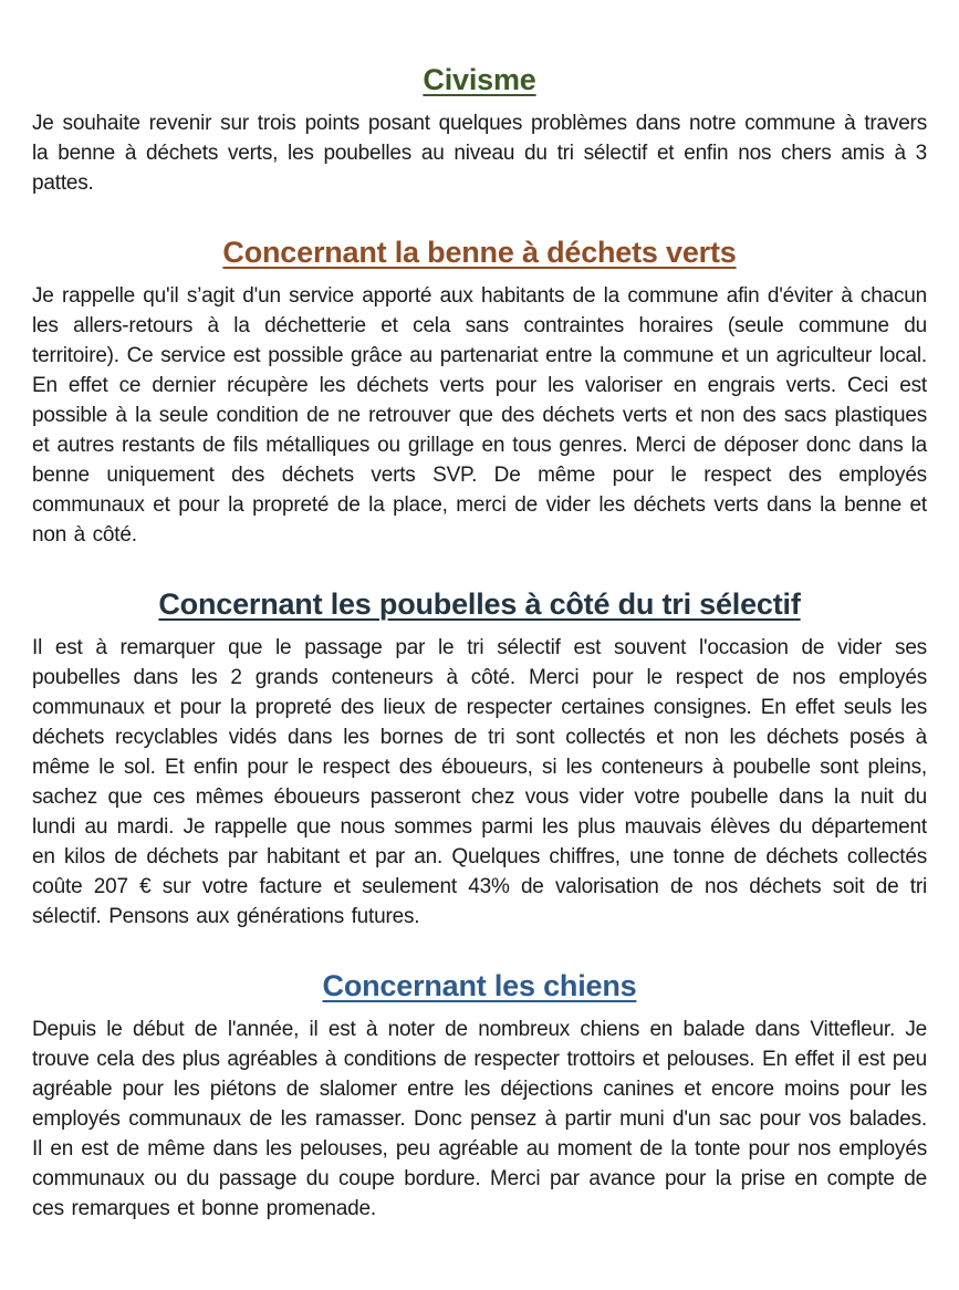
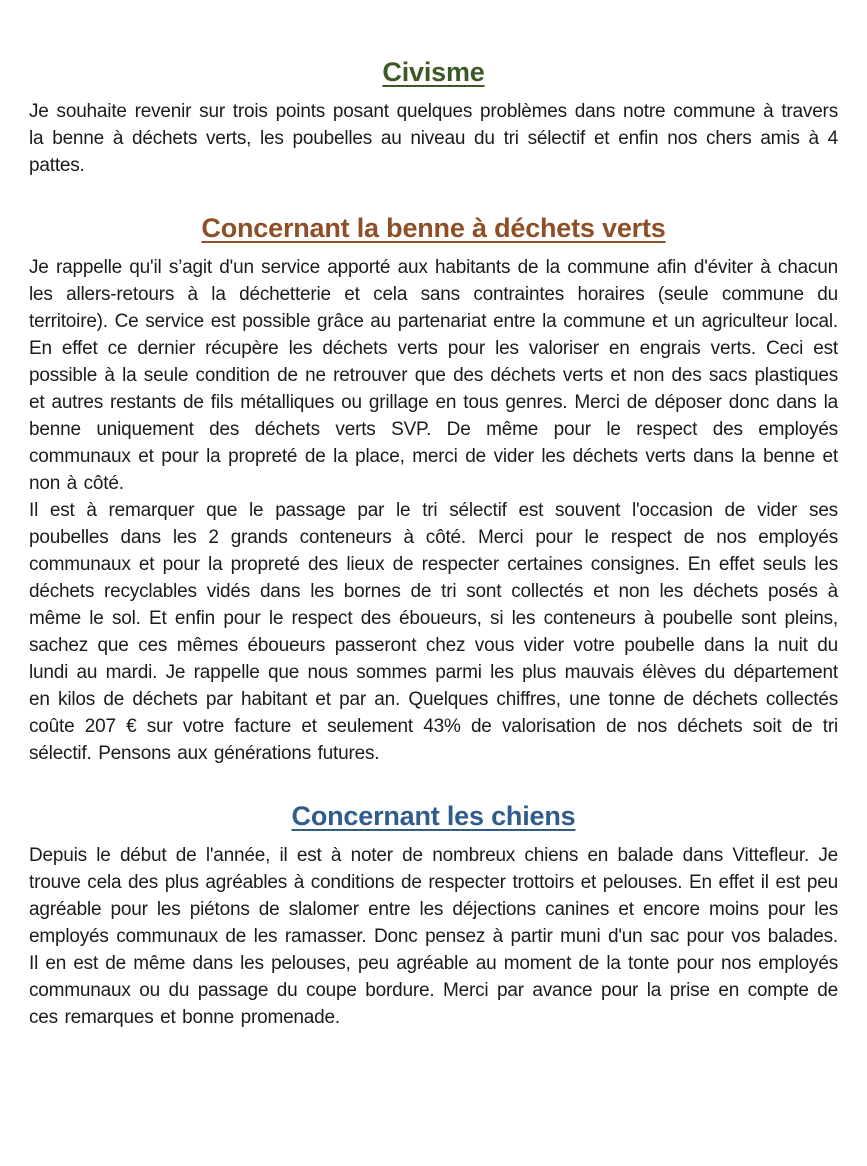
  Civisme
- Je souhaite revenir sur trois points posant quelques problèmes dans notre commune à travers la benne à déchets verts, les poubelles au niveau du tri sélectif et enfin nos chers amis à 3 pattes.
+ Je souhaite revenir sur trois points posant quelques problèmes dans notre commune à travers la benne à déchets verts, les poubelles au niveau du tri sélectif et enfin nos chers amis à 4 pattes.
  Concernant la benne à déchets verts
  Je rappelle qu'il s’agit d'un service apporté aux habitants de la commune afin d'éviter à chacun les allers-retours à la déchetterie et cela sans contraintes horaires (seule commune du territoire). Ce service est possible grâce au partenariat entre la commune et un agriculteur local. En effet ce dernier récupère les déchets verts pour les valoriser en engrais verts. Ceci est possible à la seule condition de ne retrouver que des déchets verts et non des sacs plastiques et autres restants de fils métalliques ou grillage en tous genres. Merci de déposer donc dans la benne uniquement des déchets verts SVP. De même pour le respect des employés communaux et pour la propreté de la place, merci de vider les déchets verts dans la benne et non à côté.
- Concernant les poubelles à côté du tri sélectif
  Il est à remarquer que le passage par le tri sélectif est souvent l'occasion de vider ses poubelles dans les 2 grands conteneurs à côté. Merci pour le respect de nos employés communaux et pour la propreté des lieux de respecter certaines consignes. En effet seuls les déchets recyclables vidés dans les bornes de tri sont collectés et non les déchets posés à même le sol. Et enfin pour le respect des éboueurs, si les conteneurs à poubelle sont pleins, sachez que ces mêmes éboueurs passeront chez vous vider votre poubelle dans la nuit du lundi au mardi. Je rappelle que nous sommes parmi les plus mauvais élèves du département en kilos de déchets par habitant et par an. Quelques chiffres, une tonne de déchets collectés coûte 207 € sur votre facture et seulement 43% de valorisation de nos déchets soit de tri sélectif. Pensons aux générations futures.
  Concernant les chiens
  Depuis le début de l'année, il est à noter de nombreux chiens en balade dans Vittefleur. Je trouve cela des plus agréables à conditions de respecter trottoirs et pelouses. En effet il est peu agréable pour les piétons de slalomer entre les déjections canines et encore moins pour les employés communaux de les ramasser. Donc pensez à partir muni d'un sac pour vos balades. Il en est de même dans les pelouses, peu agréable au moment de la tonte pour nos employés communaux ou du passage du coupe bordure. Merci par avance pour la prise en compte de ces remarques et bonne promenade.
